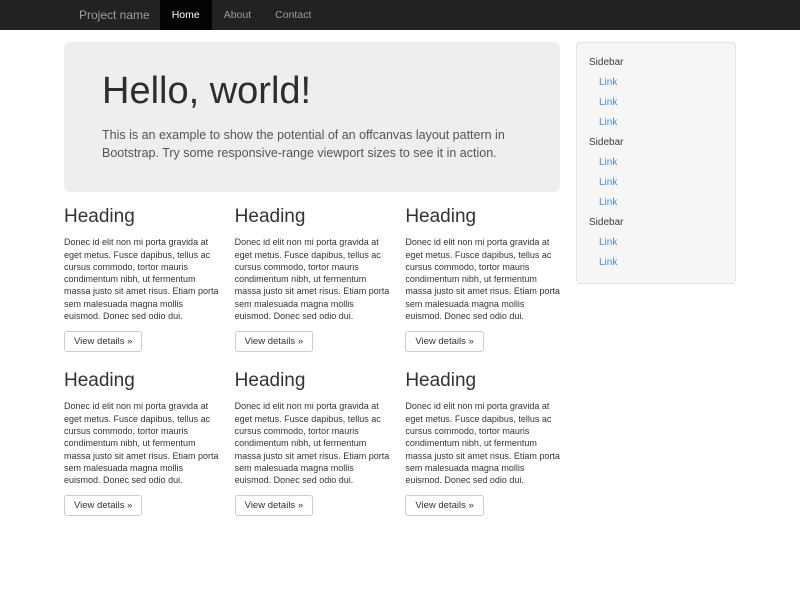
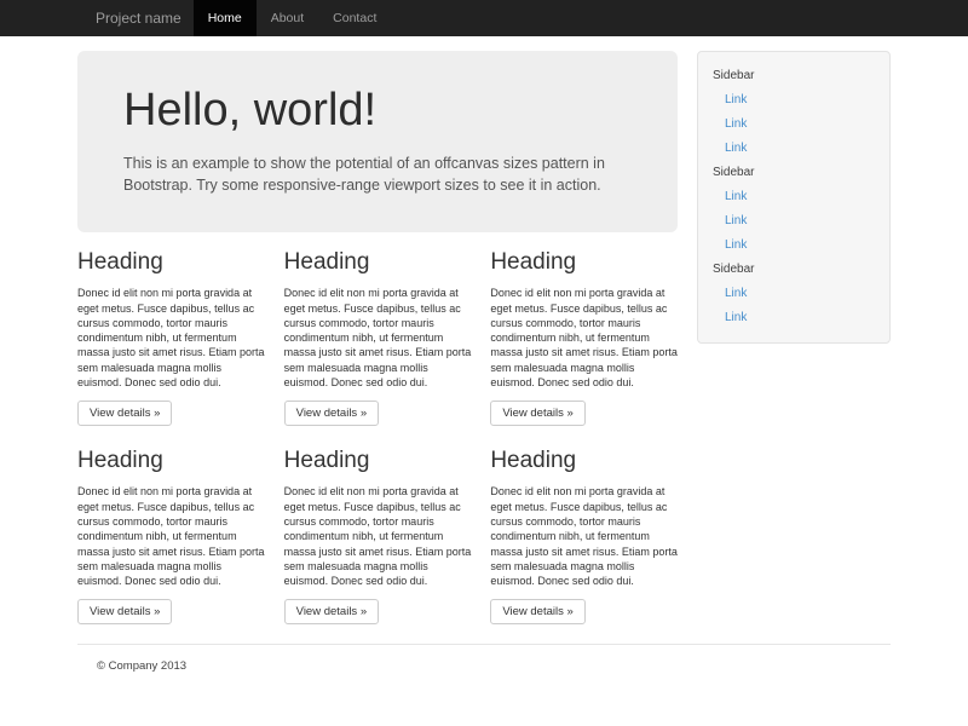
  Project name
  Home
  About
  Contact
  Hello, world!
- This is an example to show the potential of an offcanvas layout pattern in Bootstrap. Try some responsive-range viewport sizes to see it in action.
+ This is an example to show the potential of an offcanvas sizes pattern in Bootstrap. Try some responsive-range viewport sizes to see it in action.
  Heading
  Donec id elit non mi porta gravida at eget metus. Fusce dapibus, tellus ac cursus commodo, tortor mauris condimentum nibh, ut fermentum massa justo sit amet risus. Etiam porta sem malesuada magna mollis euismod. Donec sed odio dui.
  View details »
  Heading
  Donec id elit non mi porta gravida at eget metus. Fusce dapibus, tellus ac cursus commodo, tortor mauris condimentum nibh, ut fermentum massa justo sit amet risus. Etiam porta sem malesuada magna mollis euismod. Donec sed odio dui.
  View details »
  Heading
  Donec id elit non mi porta gravida at eget metus. Fusce dapibus, tellus ac cursus commodo, tortor mauris condimentum nibh, ut fermentum massa justo sit amet risus. Etiam porta sem malesuada magna mollis euismod. Donec sed odio dui.
  View details »
  Heading
  Donec id elit non mi porta gravida at eget metus. Fusce dapibus, tellus ac cursus commodo, tortor mauris condimentum nibh, ut fermentum massa justo sit amet risus. Etiam porta sem malesuada magna mollis euismod. Donec sed odio dui.
  View details »
  Heading
  Donec id elit non mi porta gravida at eget metus. Fusce dapibus, tellus ac cursus commodo, tortor mauris condimentum nibh, ut fermentum massa justo sit amet risus. Etiam porta sem malesuada magna mollis euismod. Donec sed odio dui.
  View details »
  Heading
  Donec id elit non mi porta gravida at eget metus. Fusce dapibus, tellus ac cursus commodo, tortor mauris condimentum nibh, ut fermentum massa justo sit amet risus. Etiam porta sem malesuada magna mollis euismod. Donec sed odio dui.
  View details »
  Sidebar
  Link
  Link
  Link
  Sidebar
  Link
  Link
  Link
  Sidebar
  Link
  Link
+ © Company 2013
